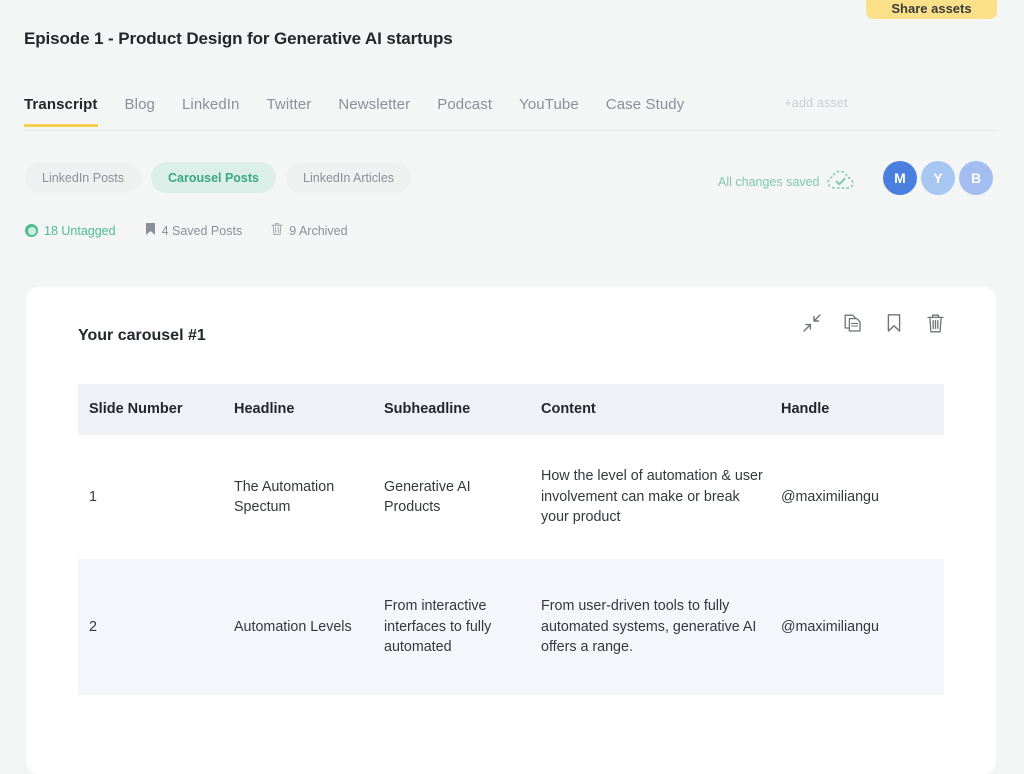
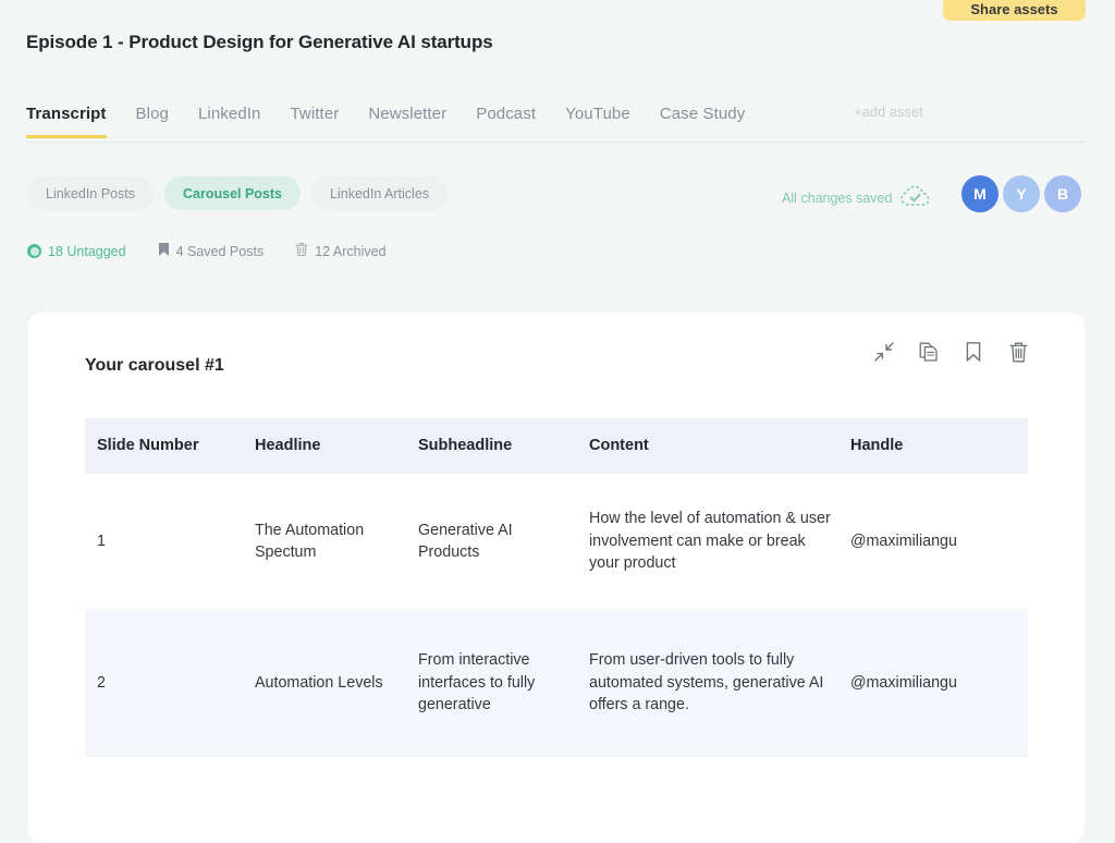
  Share assets
  Episode 1 - Product Design for Generative AI startups
  Transcript
  Blog
  LinkedIn
  Twitter
  Newsletter
  Podcast
  YouTube
  Case Study
  +add asset
  LinkedIn Posts
  Carousel Posts
  LinkedIn Articles
  All changes saved
  M
  Y
  B
  18 Untagged
  4 Saved Posts
- 9 Archived
+ 12 Archived
  Your carousel #1
  Slide Number
  Headline
  Subheadline
  Content
  Handle
  1
  The Automation Spectum
  Generative AI Products
  How the level of automation & user involvement can make or break your product
  @maximiliangu
  2
  Automation Levels
- From interactive interfaces to fully automated
+ From interactive interfaces to fully generative
  From user-driven tools to fully automated systems, generative AI offers a range.
  @maximiliangu
